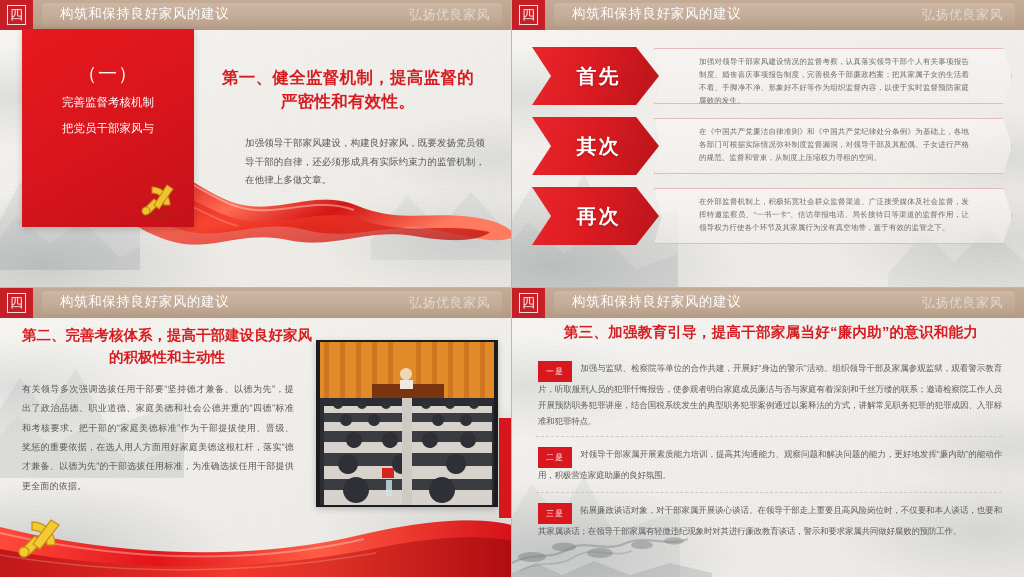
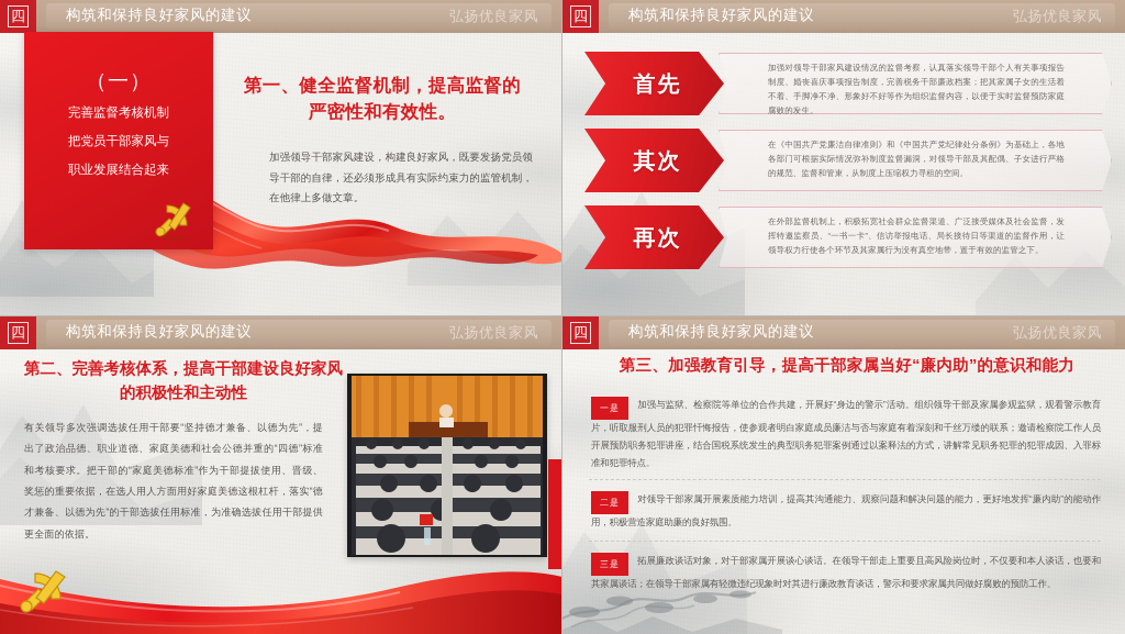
  四
  构筑和保持良好家风的建议
  弘扬优良家风
  （一）
  完善监督考核机制
  把党员干部家风与
+ 职业发展结合起来
  第一、健全监督机制，提高监督的严密性和有效性。
  加强领导干部家风建设，构建良好家风，既要发扬党员领导干部的自律，还必须形成具有实际约束力的监管机制，在他律上多做文章。
  四
  构筑和保持良好家风的建议
  弘扬优良家风
  加强对领导干部家风建设情况的监督考察，认真落实领导干部个人有关事项报告制度、婚丧喜庆事项报告制度，完善税务干部廉政档案；把其家属子女的生活着不着、手脚净不净、形象好不好等作为组织监督内容，以便于实时监督预防家庭腐败的发生。
  首先
  在《中国共产党廉洁自律准则》和《中国共产党纪律处分条例》为基础上，各地各部门可根据实际情况弥补制度监督漏洞，对领导干部及其配偶、子女进行严格的规范、监督和管束，从制度上压缩权力寻租的空间。
  其次
  在外部监督机制上，积极拓宽社会群众监督渠道、广泛接受媒体及社会监督，发挥特邀监察员、“一书一卡”、信访举报电话、局长接待日等渠道的监督作用，让领导权力行使各个环节及其家属行为没有真空地带，置于有效的监管之下。
  再次
  四
  构筑和保持良好家风的建议
  弘扬优良家风
  第二、完善考核体系，提高干部建设良好家风的积极性和主动性
  有关领导多次强调选拔任用干部要“坚持德才兼备、以德为先”，提出了政治品德、职业道德、家庭美德和社会公德并重的“四德”标准和考核要求。把干部的“家庭美德标准”作为干部提拔使用、晋级、奖惩的重要依据，在选人用人方面用好家庭美德这根杠杆，落实“德才兼备、以德为先”的干部选拔任用标准，为准确选拔任用干部提供更全面的依据。
  四
  构筑和保持良好家风的建议
  弘扬优良家风
  第三、加强教育引导，提高干部家属当好“廉内助”的意识和能力
  一是 加强与监狱、检察院等单位的合作共建，开展好“身边的警示”活动。组织领导干部及家属参观监狱，观看警示教育片，听取服刑人员的犯罪忏悔报告，使参观者明白家庭成员廉洁与否与家庭有着深刻和千丝万缕的联系；邀请检察院工作人员开展预防职务犯罪讲座，结合国税系统发生的典型职务犯罪案例通过以案释法的方式，讲解常见职务犯罪的犯罪成因、入罪标准和犯罪特点。
  二是 对领导干部家属开展素质能力培训，提高其沟通能力、观察问题和解决问题的能力，更好地发挥“廉内助”的能动作用，积极营造家庭助廉的良好氛围。
  三是 拓展廉政谈话对象，对干部家属开展谈心谈话。在领导干部走上重要且高风险岗位时，不仅要和本人谈话，也要和其家属谈话；在领导干部家属有轻微违纪现象时对其进行廉政教育谈话，警示和要求家属共同做好腐败的预防工作。
